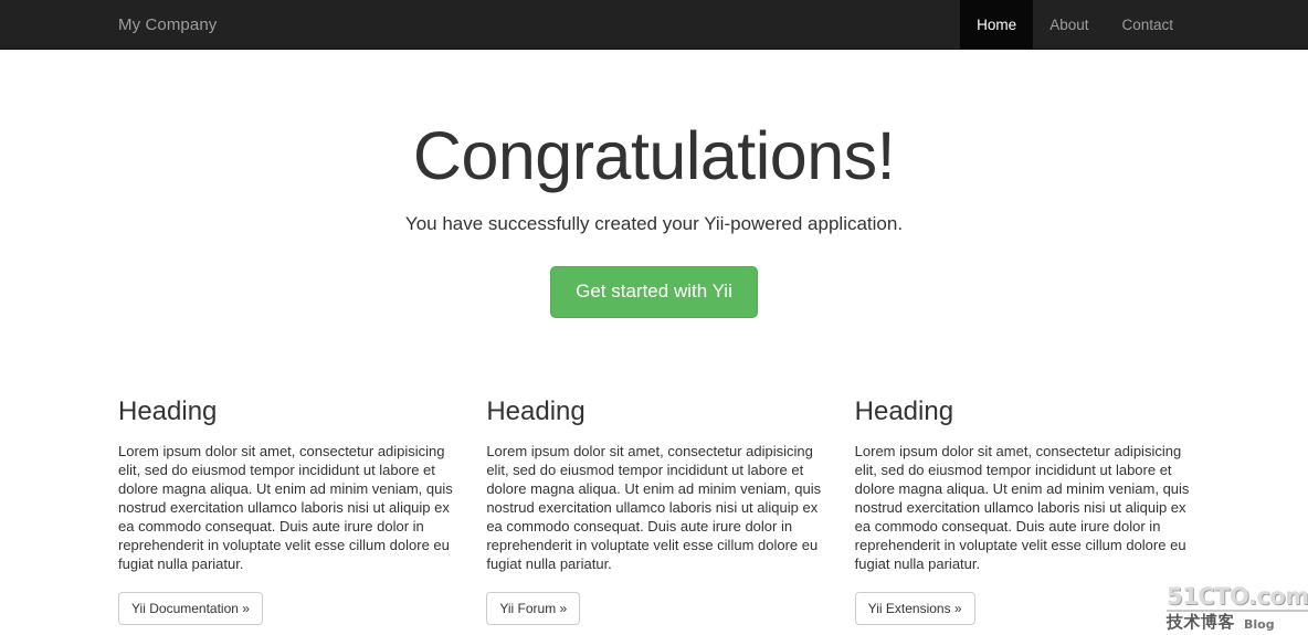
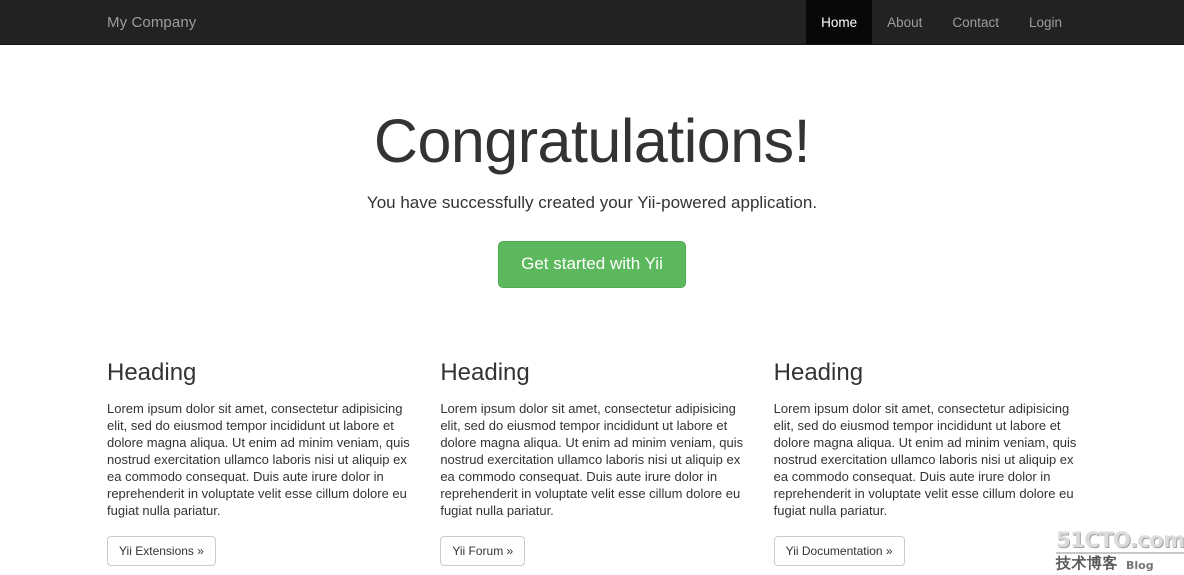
  My Company
  Home
  About
  Contact
+ Login
  Congratulations!
  You have successfully created your Yii-powered application.
  Get started with Yii
  Heading
  Lorem ipsum dolor sit amet, consectetur adipisicing elit, sed do eiusmod tempor incididunt ut labore et dolore magna aliqua. Ut enim ad minim veniam, quis nostrud exercitation ullamco laboris nisi ut aliquip ex ea commodo consequat. Duis aute irure dolor in reprehenderit in voluptate velit esse cillum dolore eu fugiat nulla pariatur.
- Yii Documentation »
+ Yii Extensions »
  Heading
  Lorem ipsum dolor sit amet, consectetur adipisicing elit, sed do eiusmod tempor incididunt ut labore et dolore magna aliqua. Ut enim ad minim veniam, quis nostrud exercitation ullamco laboris nisi ut aliquip ex ea commodo consequat. Duis aute irure dolor in reprehenderit in voluptate velit esse cillum dolore eu fugiat nulla pariatur.
  Yii Forum »
  Heading
  Lorem ipsum dolor sit amet, consectetur adipisicing elit, sed do eiusmod tempor incididunt ut labore et dolore magna aliqua. Ut enim ad minim veniam, quis nostrud exercitation ullamco laboris nisi ut aliquip ex ea commodo consequat. Duis aute irure dolor in reprehenderit in voluptate velit esse cillum dolore eu fugiat nulla pariatur.
- Yii Extensions »
+ Yii Documentation »
  51CTO.com
  技术博客
  Blog
